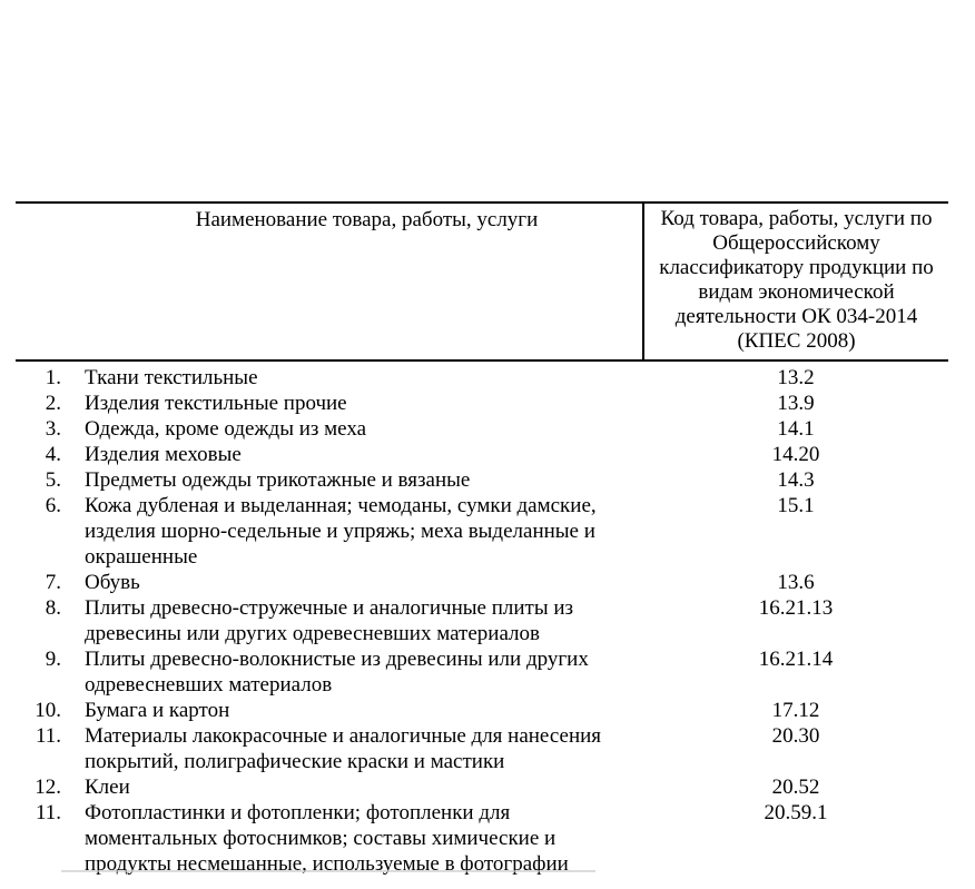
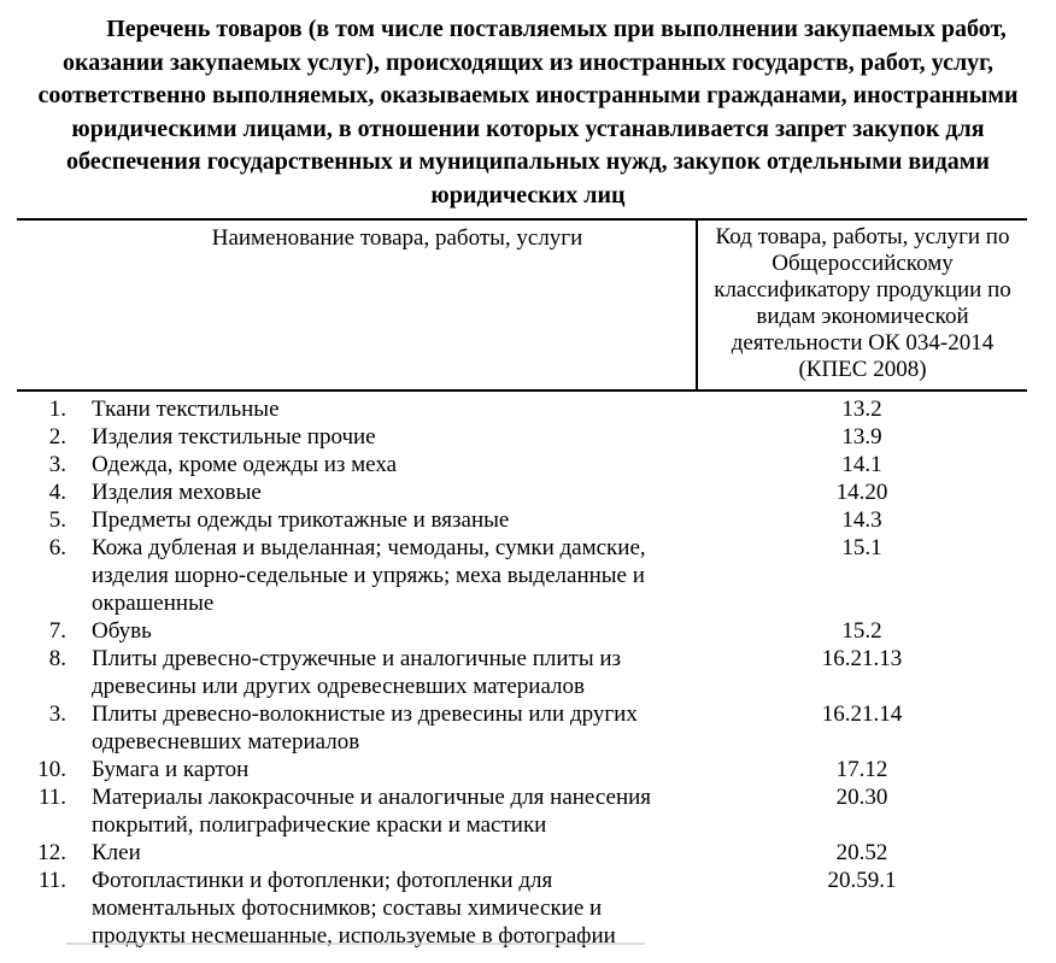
+ Перечень товаров (в том числе поставляемых при выполнении закупаемых работ, оказании закупаемых услуг), происходящих из иностранных государств, работ, услуг, соответственно выполняемых, оказываемых иностранными гражданами, иностранными юридическими лицами, в отношении которых устанавливается запрет закупок для обеспечения государственных и муниципальных нужд, закупок отдельными видами юридических лиц
  Наименование товара, работы, услуги	Код товара, работы, услуги по Общероссийскому классификатору продукции по видам экономической деятельности ОК 034-2014 (КПЕС 2008)
  1.	Ткани текстильные	13.2
  2.	Изделия текстильные прочие	13.9
  3.	Одежда, кроме одежды из меха	14.1
  4.	Изделия меховые	14.20
  5.	Предметы одежды трикотажные и вязаные	14.3
  6.	Кожа дубленая и выделанная; чемоданы, сумки дамские, изделия шорно-седельные и упряжь; меха выделанные и окрашенные	15.1
- 7.	Обувь	13.6
+ 7.	Обувь	15.2
  8.	Плиты древесно-стружечные и аналогичные плиты из древесины или других одревесневших материалов	16.21.13
- 9.	Плиты древесно-волокнистые из древесины или других одревесневших материалов	16.21.14
+ 3.	Плиты древесно-волокнистые из древесины или других одревесневших материалов	16.21.14
  10.	Бумага и картон	17.12
  11.	Материалы лакокрасочные и аналогичные для нанесения покрытий, полиграфические краски и мастики	20.30
  12.	Клеи	20.52
  11.	Фотопластинки и фотопленки; фотопленки для моментальных фотоснимков; составы химические и продукты несмешанные, используемые в фотографии	20.59.1
